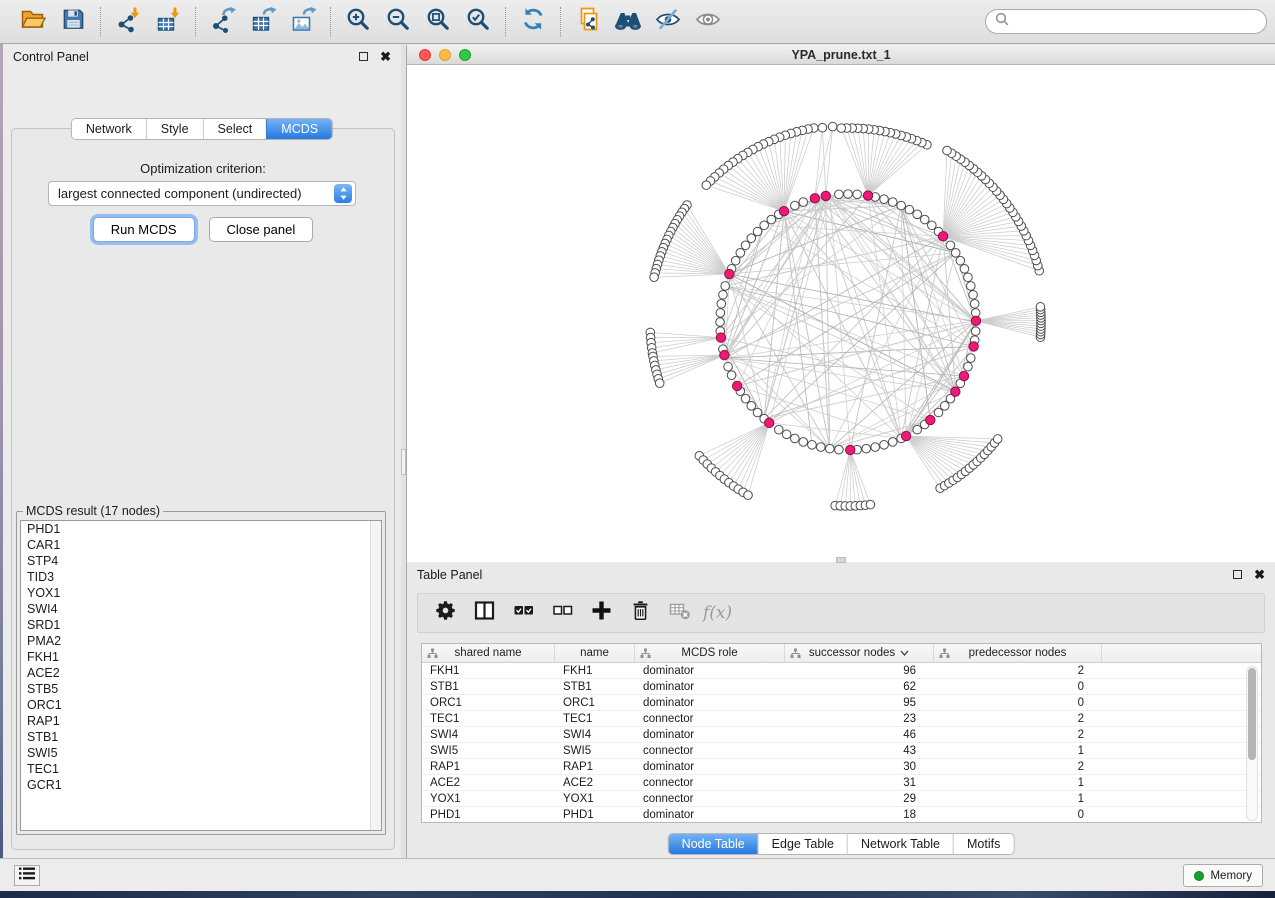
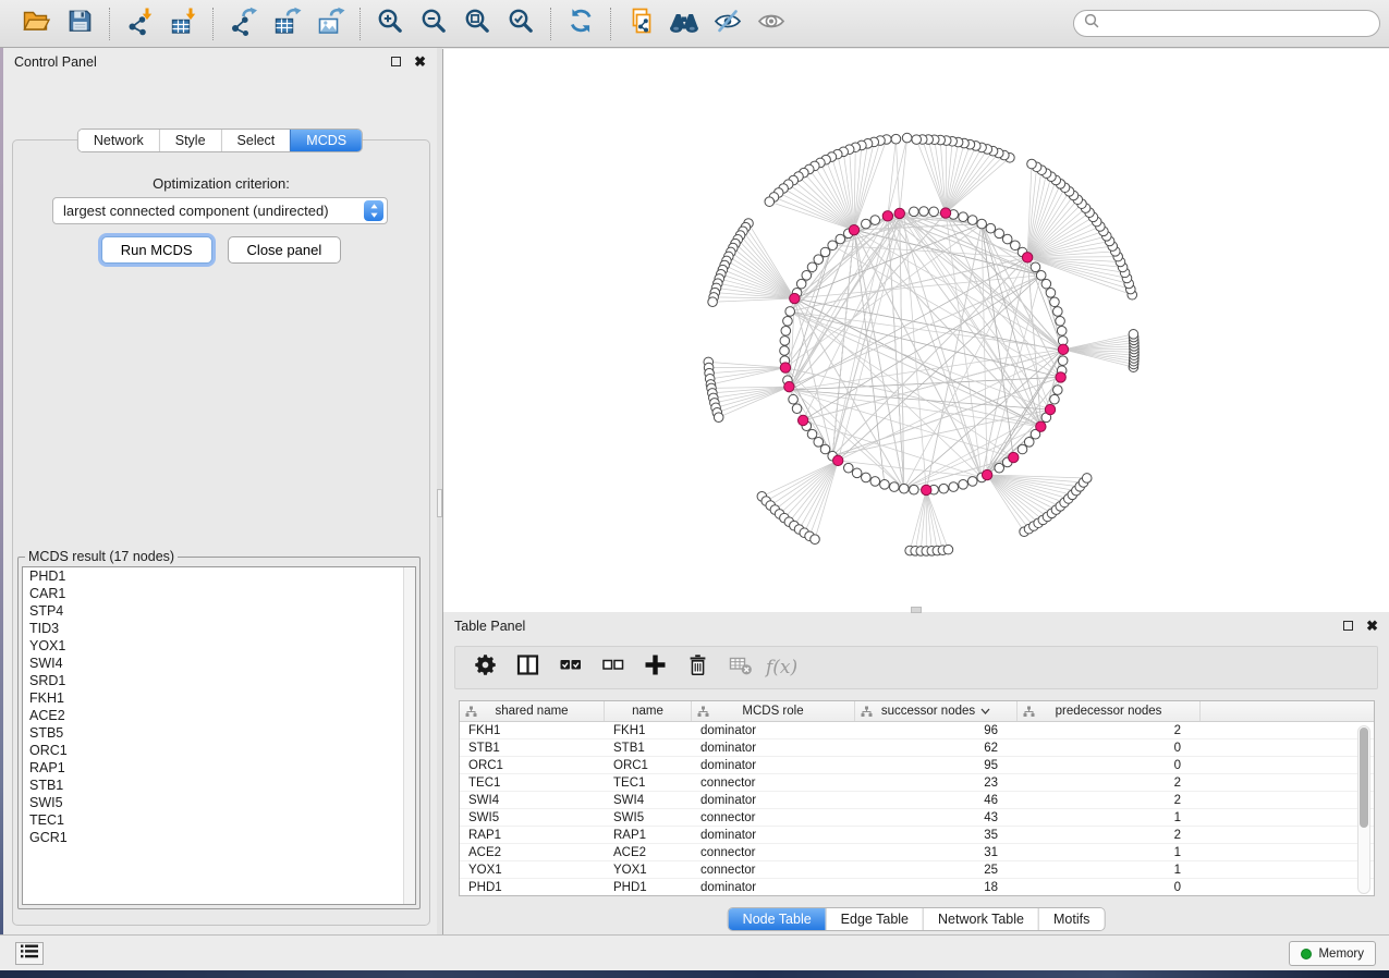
  Control Panel
  ✖
  Network
  Style
  Select
  MCDS
  Optimization criterion:
  largest connected component (undirected)
  Run MCDS
  Close panel
  MCDS result (17 nodes)
  PHD1
  CAR1
  STP4
  TID3
  YOX1
  SWI4
  SRD1
- PMA2
  FKH1
  ACE2
  STB5
  ORC1
  RAP1
  STB1
  SWI5
  TEC1
  GCR1
- YPA_prune.txt_1
  Table Panel
  ✖
  f(x)
  shared name
  name
  MCDS role
  successor nodes
  predecessor nodes
  FKH1
  FKH1
  dominator
  96
  2
  STB1
  STB1
  dominator
  62
  0
  ORC1
  ORC1
  dominator
  95
  0
  TEC1
  TEC1
  connector
  23
  2
  SWI4
  SWI4
  dominator
  46
  2
  SWI5
  SWI5
  connector
  43
  1
  RAP1
  RAP1
  dominator
- 30
+ 35
  2
  ACE2
  ACE2
  connector
  31
  1
  YOX1
  YOX1
  connector
- 29
+ 25
  1
  PHD1
  PHD1
  dominator
  18
  0
  Node Table
  Edge Table
  Network Table
  Motifs
  Memory
